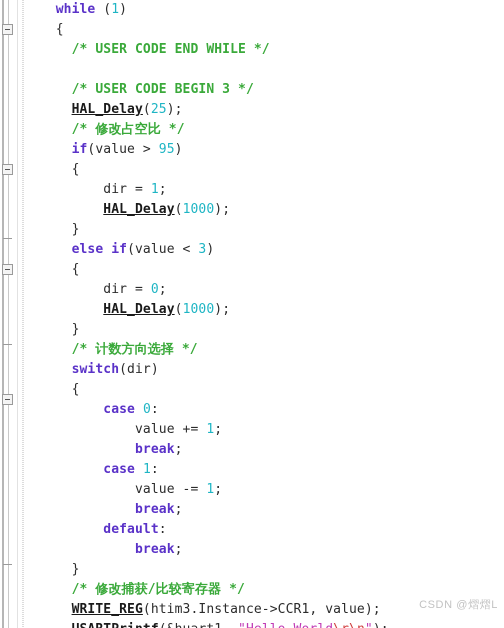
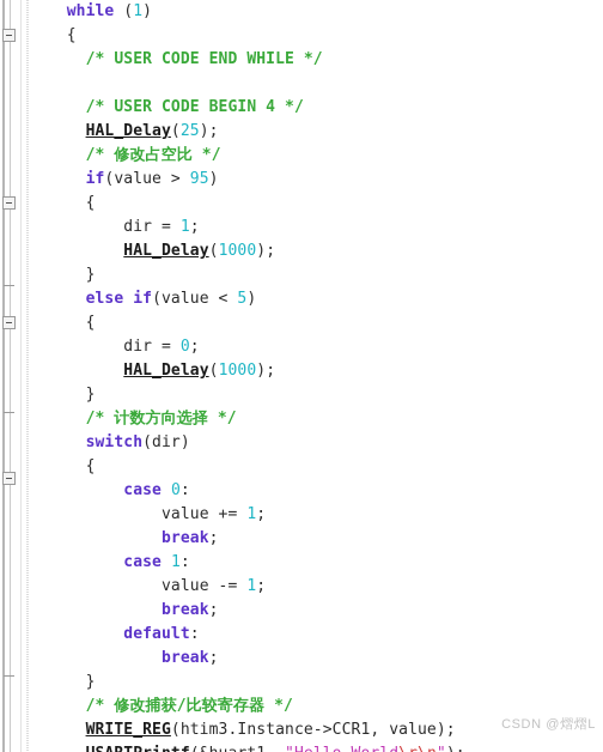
  while (1)
  {
  /* USER CODE END WHILE */
- /* USER CODE BEGIN 3 */
+ /* USER CODE BEGIN 4 */
  HAL_Delay(25);
  /* 修改占空比 */
  if(value > 95)
  {
  dir = 1;
  HAL_Delay(1000);
  }
- else if(value < 3)
+ else if(value < 5)
  {
  dir = 0;
  HAL_Delay(1000);
  }
  /* 计数方向选择 */
  switch(dir)
  {
  case 0:
  value += 1;
  break;
  case 1:
  value -= 1;
  break;
  default:
  break;
  }
  /* 修改捕获/比较寄存器 */
  WRITE_REG(htim3.Instance->CCR1, value);
  CSDN @熠熠L
